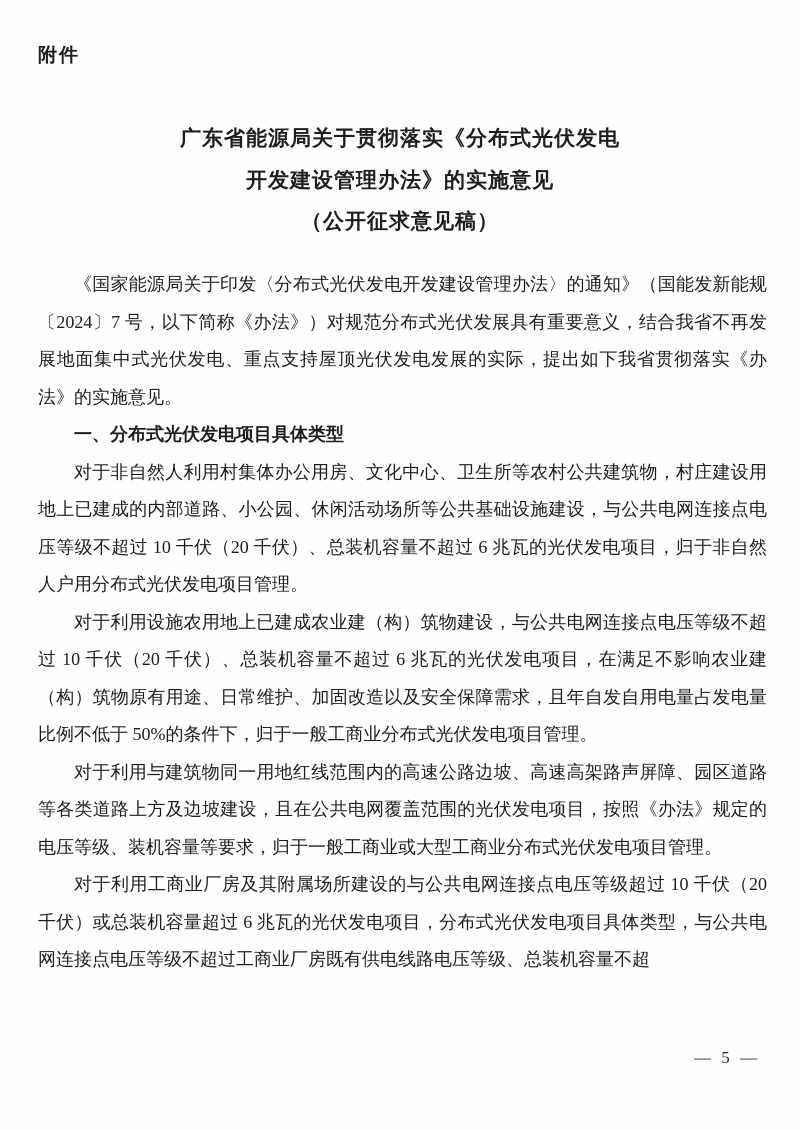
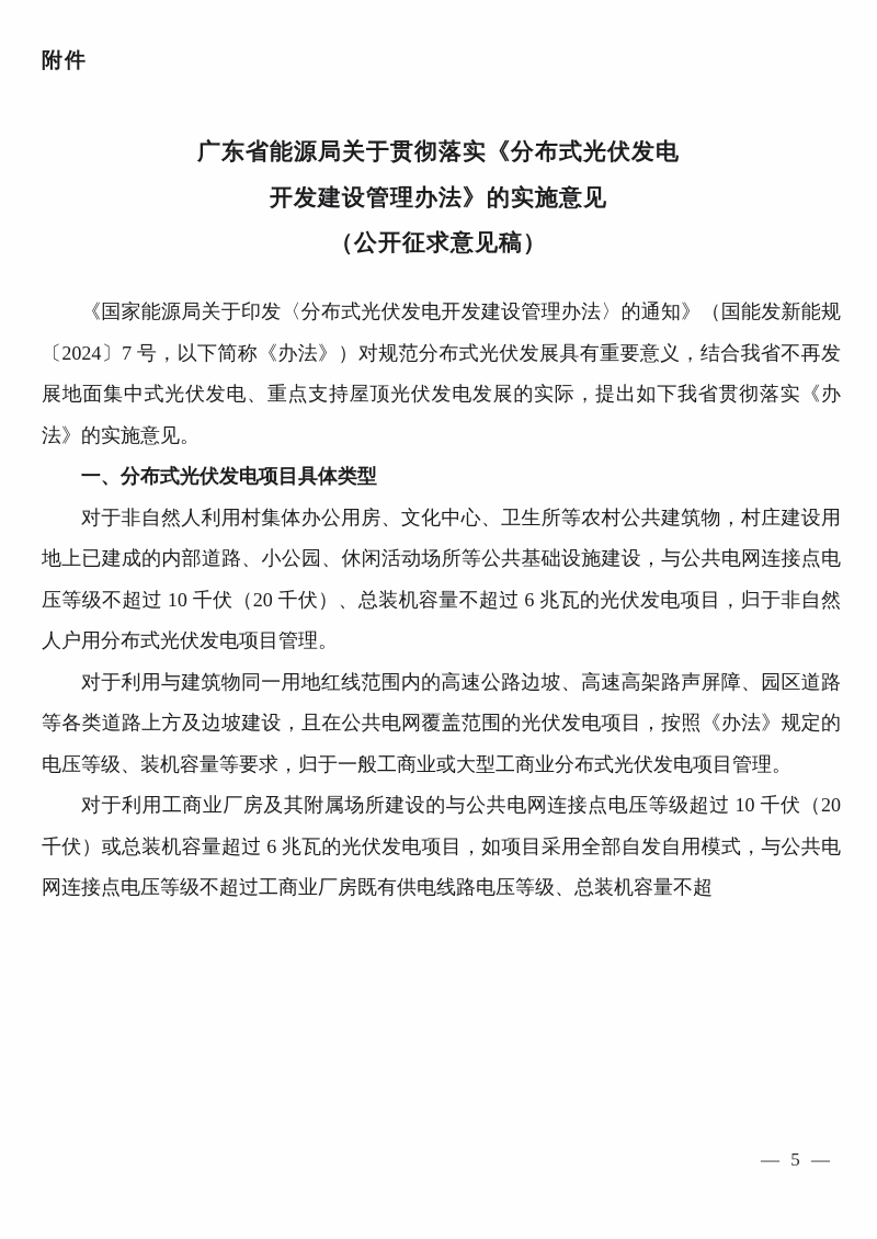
  附件
  广东省能源局关于贯彻落实《分布式光伏发电
  开发建设管理办法》的实施意见
  （公开征求意见稿）
  《国家能源局关于印发〈分布式光伏发电开发建设管理办法〉的通知》（国能发新能规〔2024〕7 号，以下简称《办法》）对规范分布式光伏发展具有重要意义，结合我省不再发展地面集中式光伏发电、重点支持屋顶光伏发电发展的实际，提出如下我省贯彻落实《办法》的实施意见。
  一、分布式光伏发电项目具体类型
  对于非自然人利用村集体办公用房、文化中心、卫生所等农村公共建筑物，村庄建设用地上已建成的内部道路、小公园、休闲活动场所等公共基础设施建设，与公共电网连接点电压等级不超过 10 千伏（20 千伏）、总装机容量不超过 6 兆瓦的光伏发电项目，归于非自然人户用分布式光伏发电项目管理。
- 对于利用设施农用地上已建成农业建（构）筑物建设，与公共电网连接点电压等级不超过 10 千伏（20 千伏）、总装机容量不超过 6 兆瓦的光伏发电项目，在满足不影响农业建（构）筑物原有用途、日常维护、加固改造以及安全保障需求，且年自发自用电量占发电量比例不低于 50%的条件下，归于一般工商业分布式光伏发电项目管理。
  对于利用与建筑物同一用地红线范围内的高速公路边坡、高速高架路声屏障、园区道路等各类道路上方及边坡建设，且在公共电网覆盖范围的光伏发电项目，按照《办法》规定的电压等级、装机容量等要求，归于一般工商业或大型工商业分布式光伏发电项目管理。
- 对于利用工商业厂房及其附属场所建设的与公共电网连接点电压等级超过 10 千伏（20 千伏）或总装机容量超过 6 兆瓦的光伏发电项目，分布式光伏发电项目具体类型，与公共电网连接点电压等级不超过工商业厂房既有供电线路电压等级、总装机容量不超
+ 对于利用工商业厂房及其附属场所建设的与公共电网连接点电压等级超过 10 千伏（20 千伏）或总装机容量超过 6 兆瓦的光伏发电项目，如项目采用全部自发自用模式，与公共电网连接点电压等级不超过工商业厂房既有供电线路电压等级、总装机容量不超
  — 5 —
